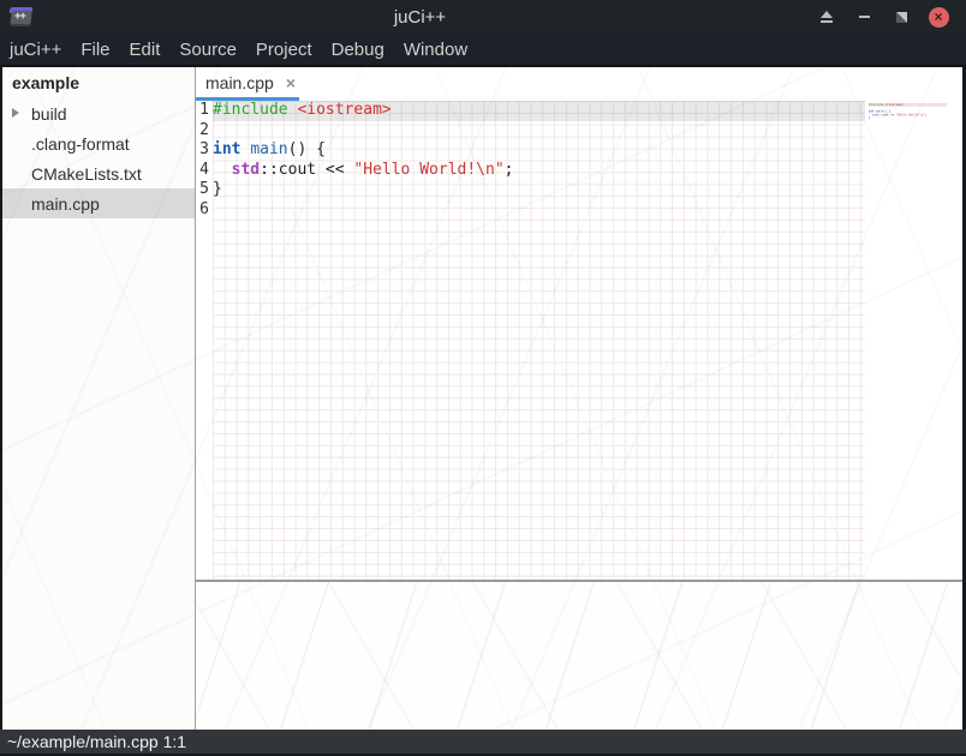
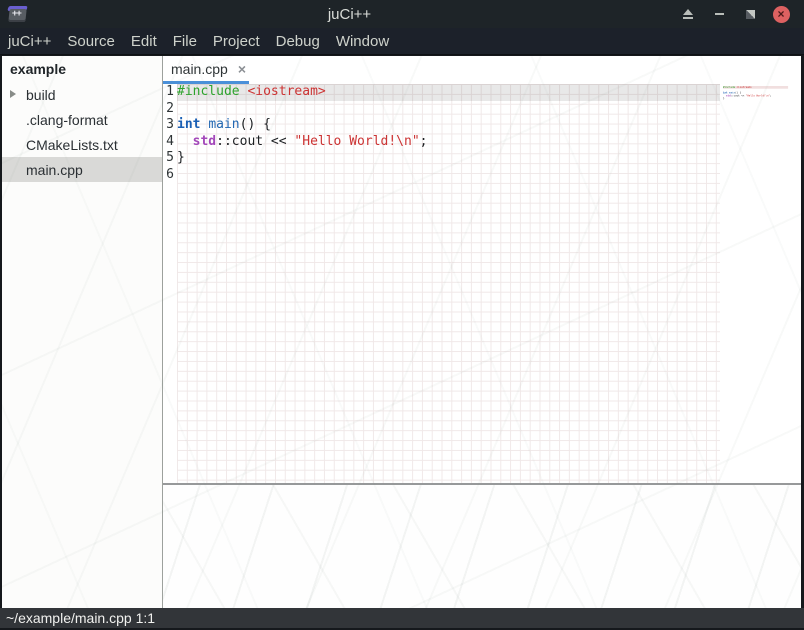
  ++
  juCi++
  ×
  juCi++
- File
+ Source
  Edit
- Source
+ File
  Project
  Debug
  Window
  ~/example/main.cpp 1:1
